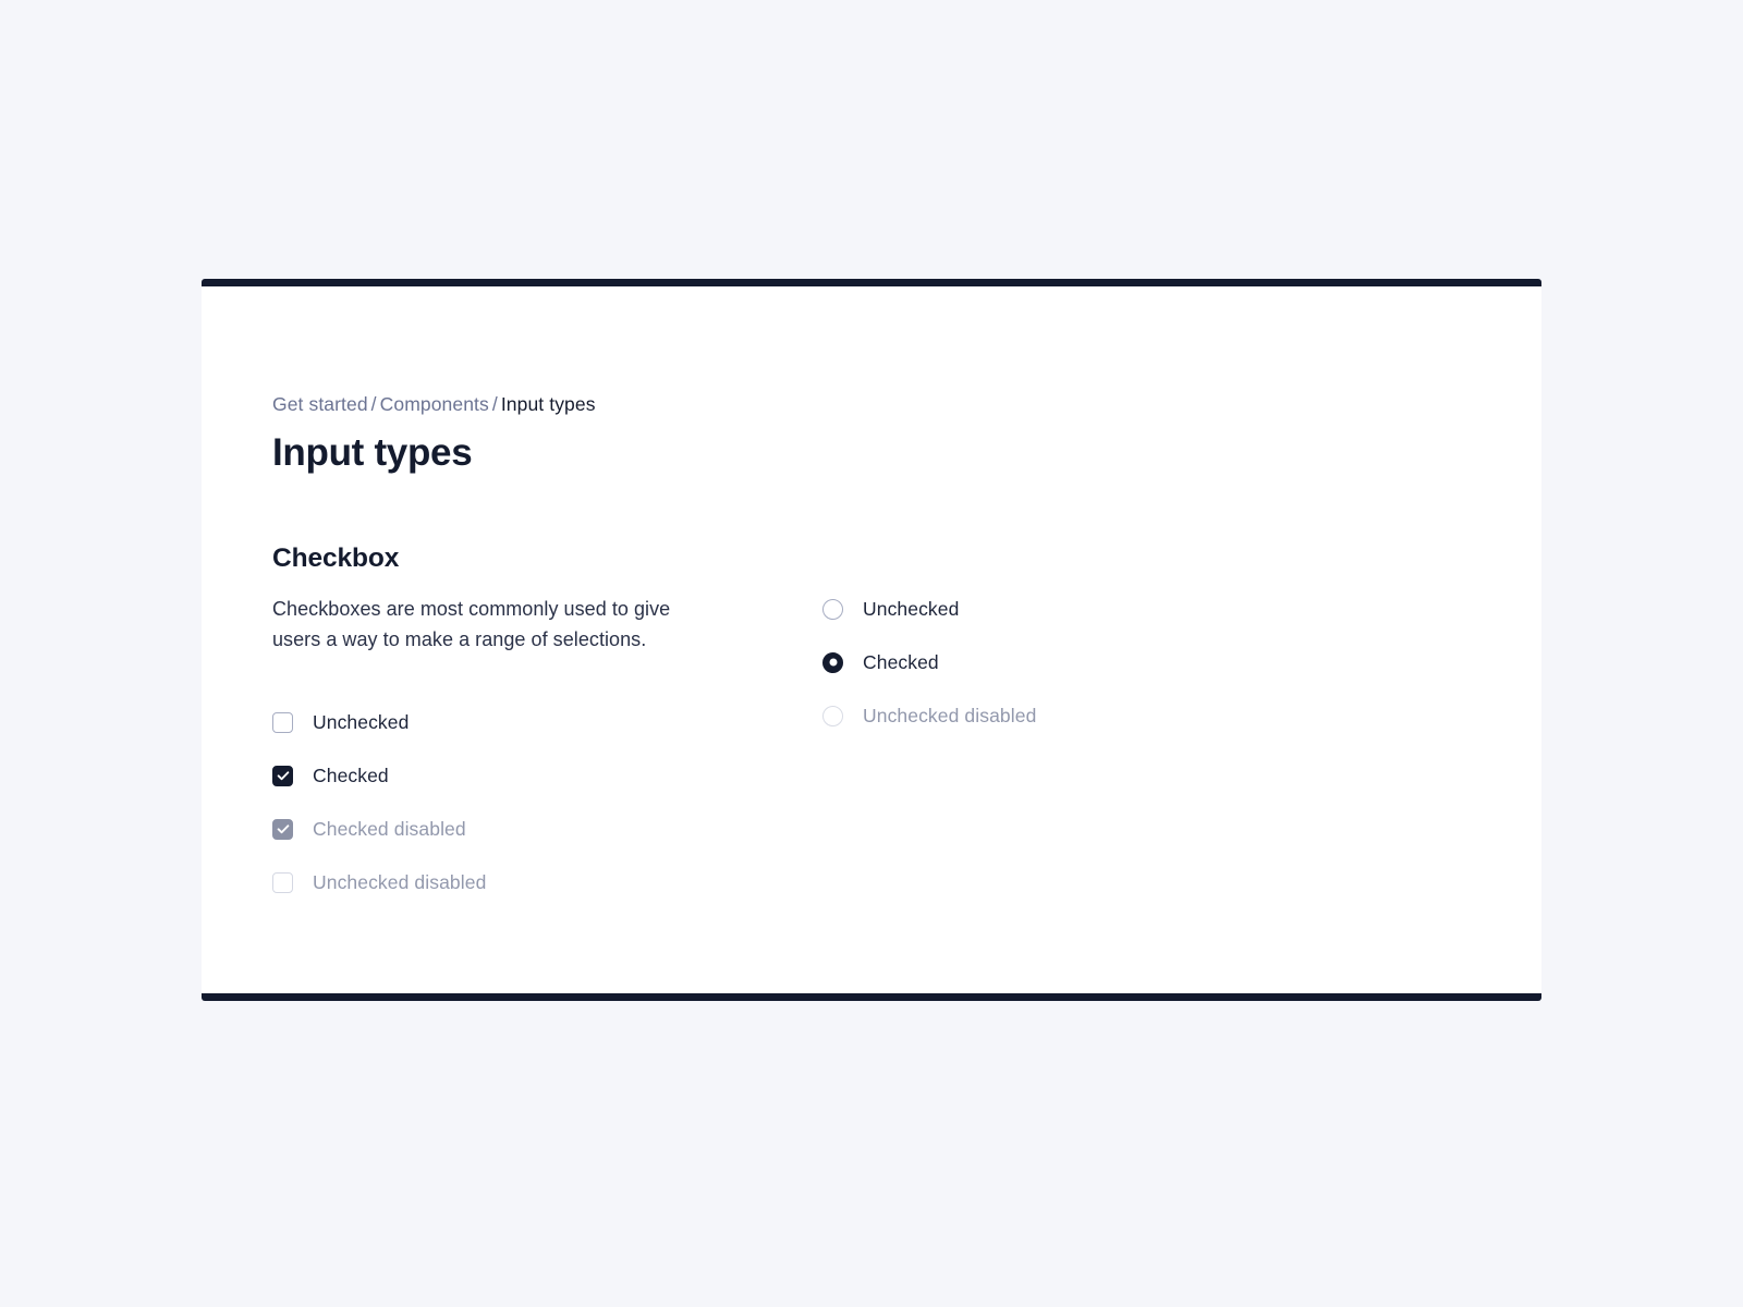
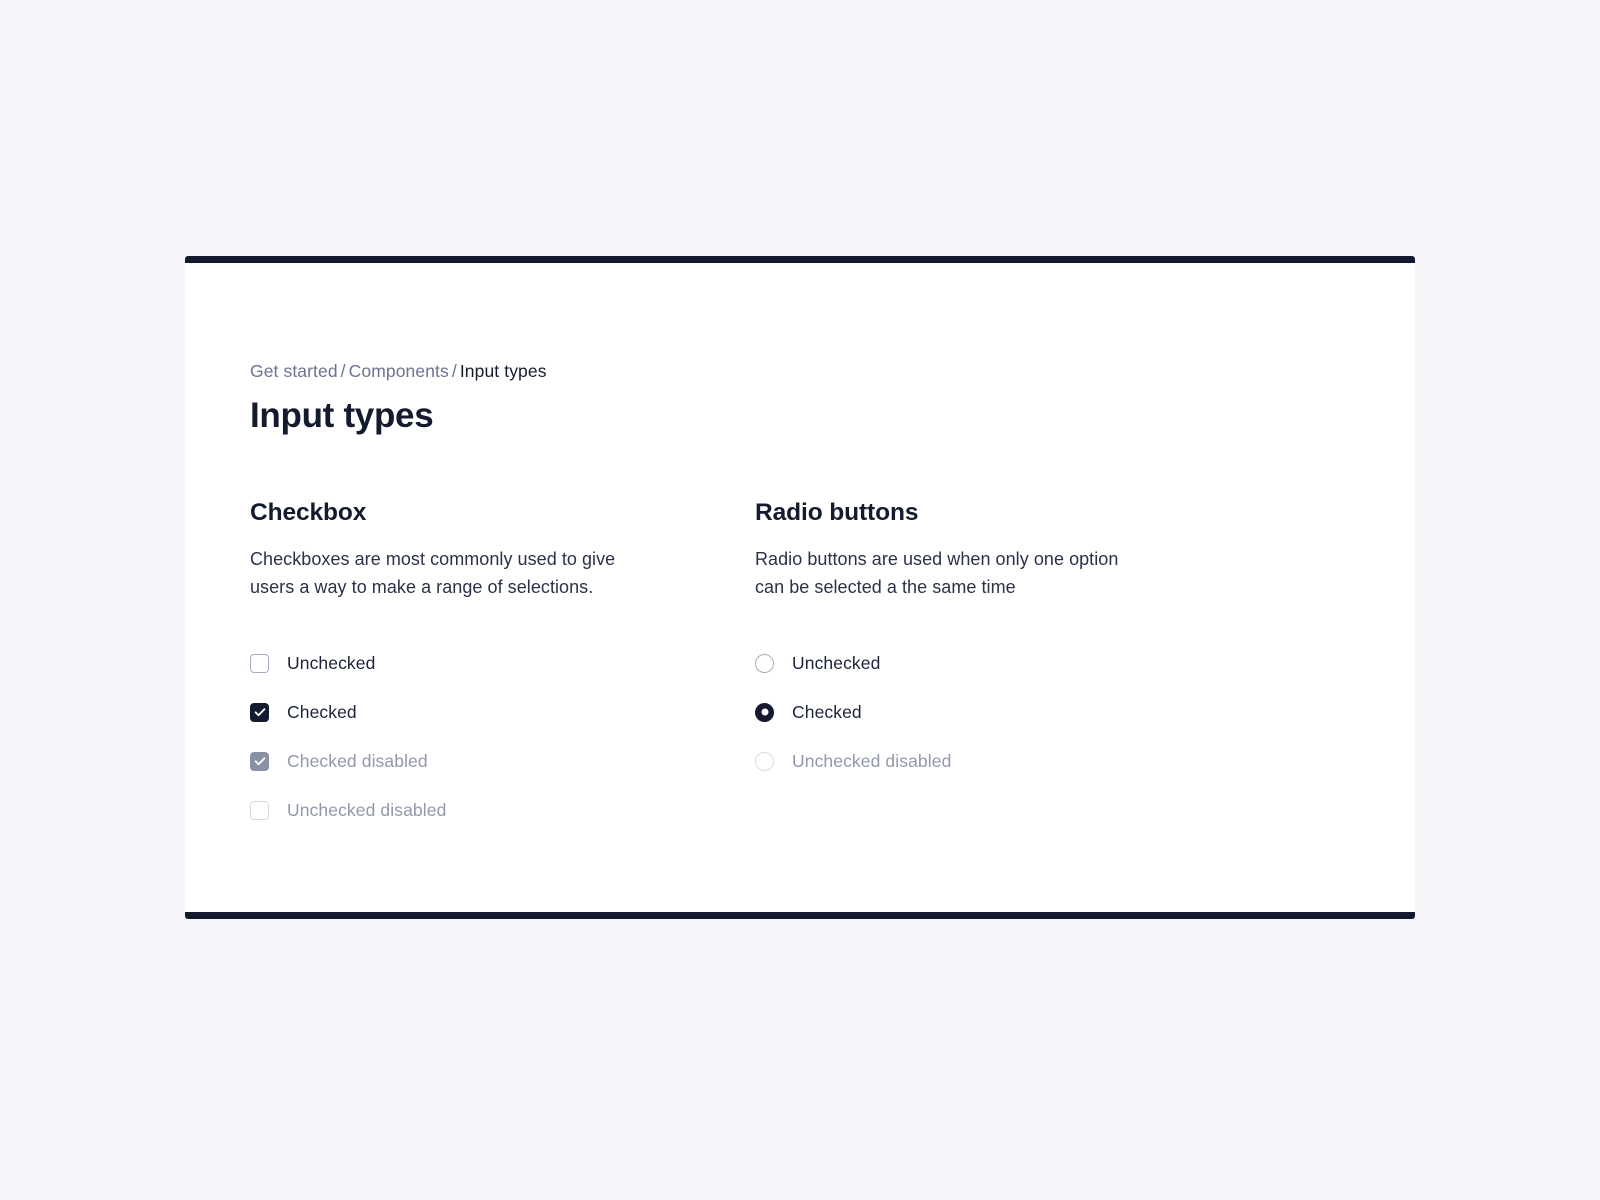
  Get started / Components / Input types
  Input types
  Checkbox
  Checkboxes are most commonly used to give users a way to make a range of selections.
  Unchecked
  Checked
  Checked disabled
  Unchecked disabled
+ Radio buttons
+ Radio buttons are used when only one option can be selected a the same time
  Unchecked
  Checked
  Unchecked disabled
